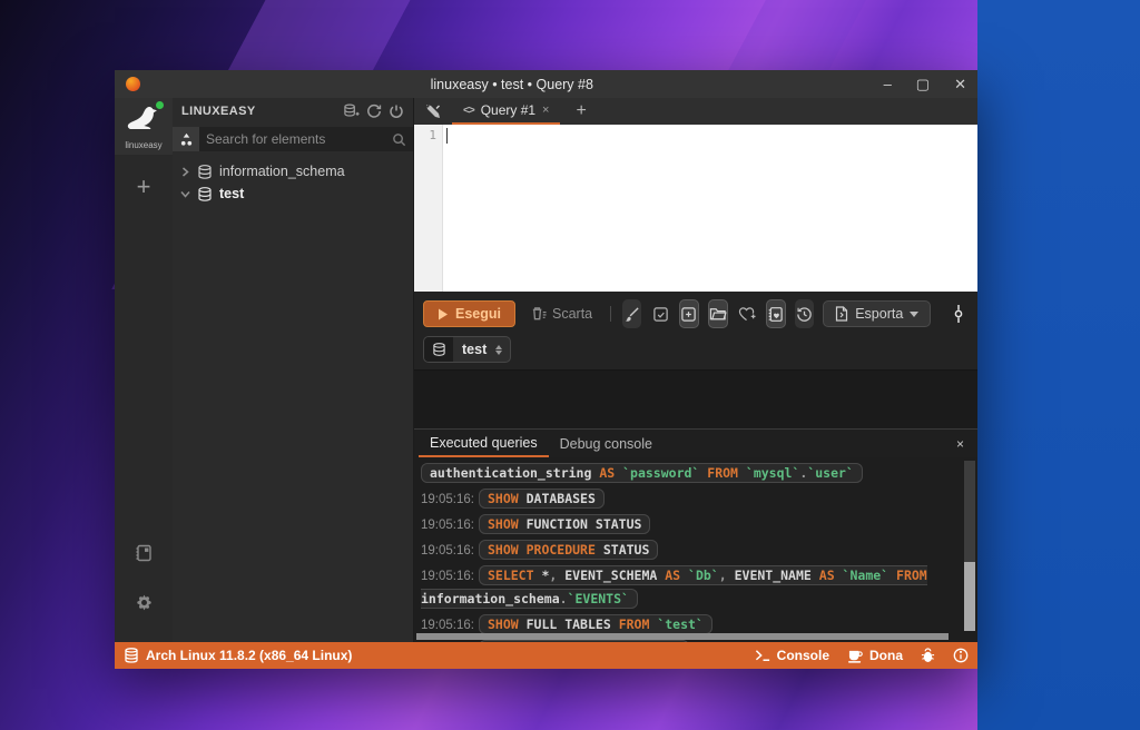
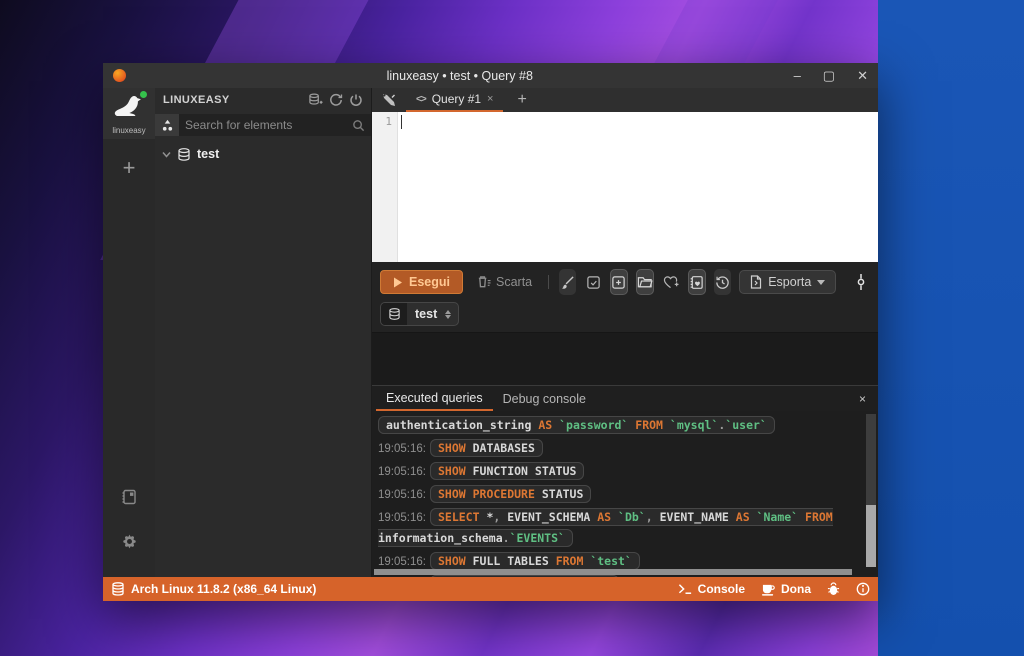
  linuxeasy • test • Query #8
  –
  ▢
  ✕
  linuxeasy
  +
  LINUXEASY
  Search for elements
- information_schema
  test
  <>
  Query #1
  ×
  +
  1
  Esegui
  Scarta
  Esporta
  test
  Executed queries
  Debug console
  ×
  authentication_string AS `password` FROM `mysql`.`user`
  19:05:16: SHOW DATABASES
  19:05:16: SHOW FUNCTION STATUS
  19:05:16: SHOW PROCEDURE STATUS
  19:05:16: SELECT *, EVENT_SCHEMA AS `Db`, EVENT_NAME AS `Name` FROM information_schema.`EVENTS`
  19:05:16: SHOW FULL TABLES FROM `test`
  Arch Linux 11.8.2 (x86_64 Linux)
  Console
  Dona
